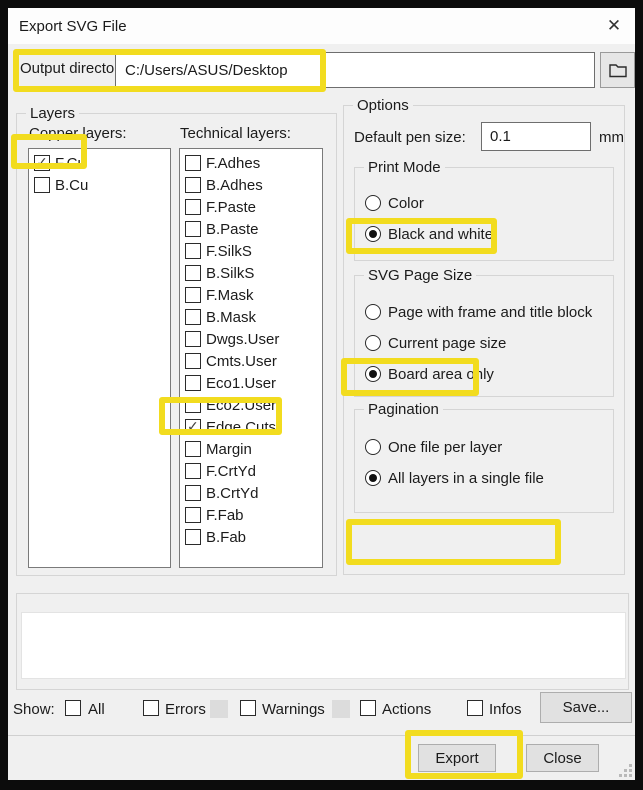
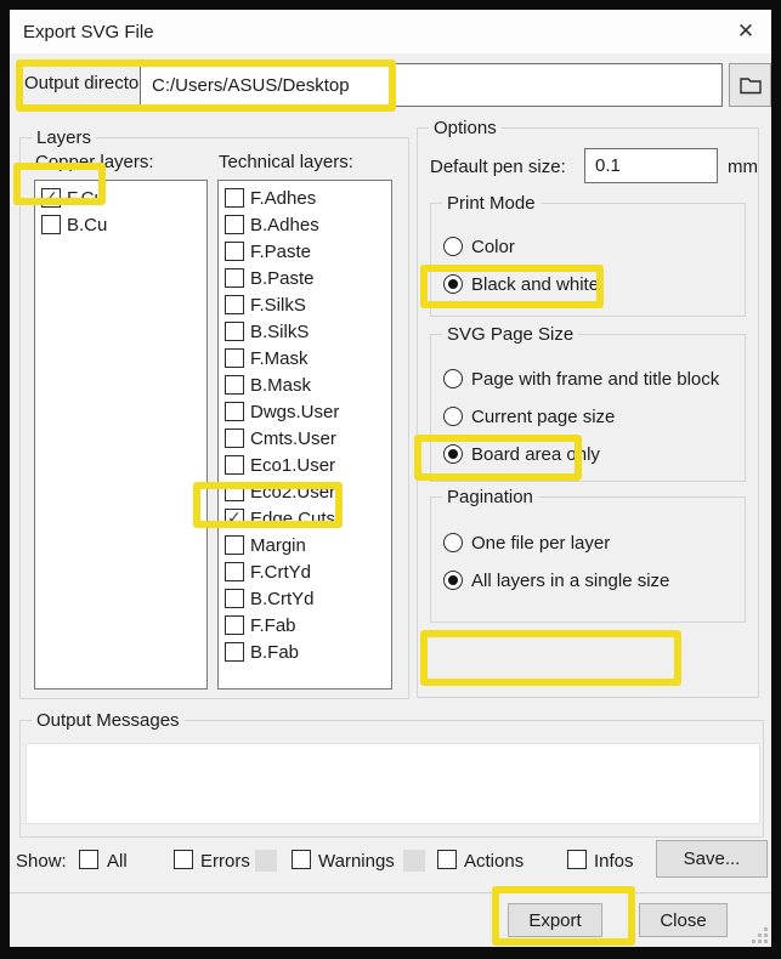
  Export SVG File
  ✕
  Output directo
  C:/Users/ASUS/Desktop
  Layers
  Copper layers:
  F.Cu
  B.Cu
  Technical layers:
  F.Adhes
  B.Adhes
  F.Paste
  B.Paste
  F.SilkS
  B.SilkS
  F.Mask
  B.Mask
  Dwgs.User
  Cmts.User
  Eco1.User
  Eco2.User
  Edge.Cuts
  Margin
  F.CrtYd
  B.CrtYd
  F.Fab
  B.Fab
  Options
  Default pen size:
  0.1
  mm
  Print Mode
  Color
  Black and white
  SVG Page Size
  Page with frame and title block
  Current page size
  Board area only
  Pagination
  One file per layer
- All layers in a single file
+ All layers in a single size
+ Output Messages
  Show:
  All
  Errors
  Warnings
  Actions
  Infos
  Save...
  Export
  Close
